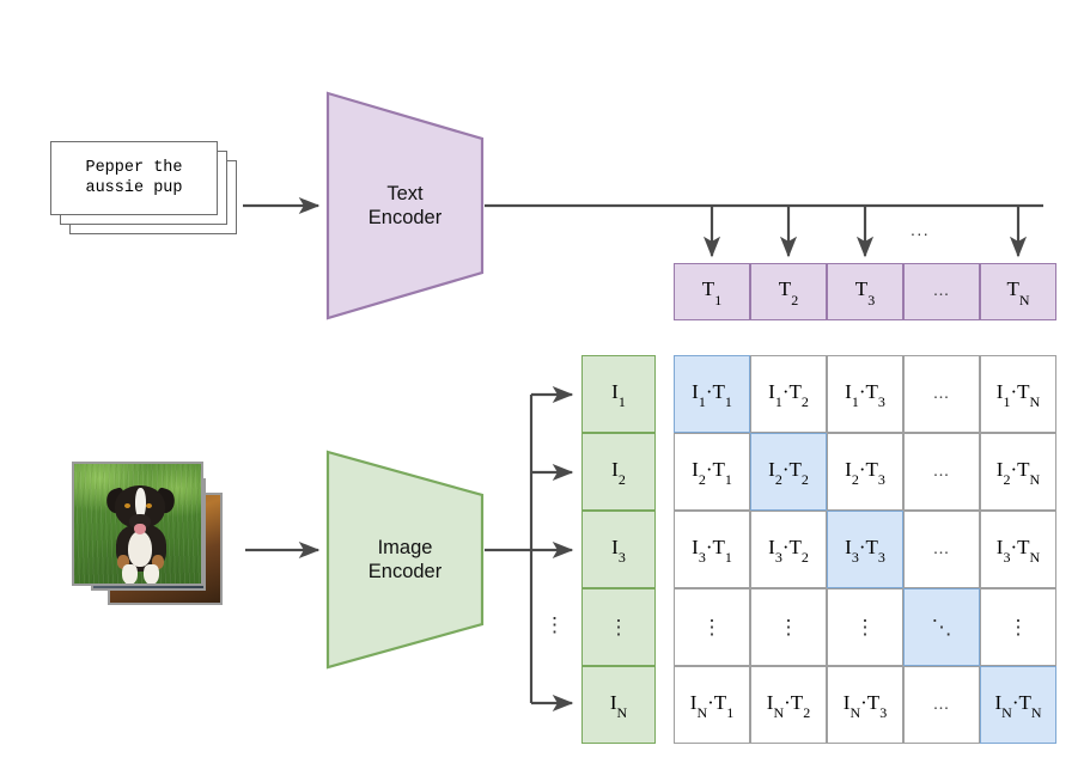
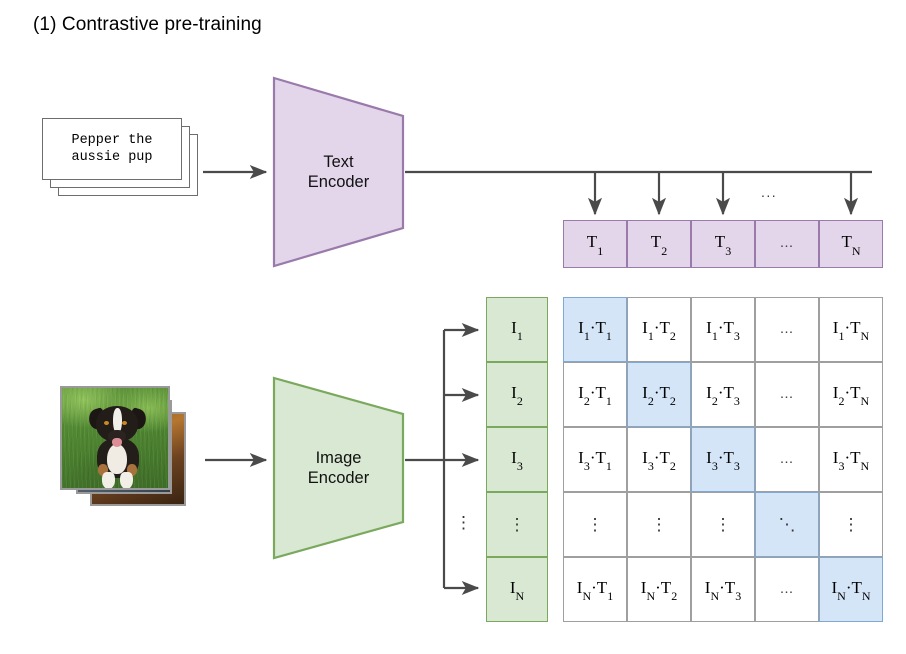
+ (1) Contrastive pre-training
  Pepper the
  aussie pup
  Text
  Encoder
  Image
  Encoder
  ...
  ⋮
  T1
  T2
  T3
  ...
  TN
  I1
  I2
  I3
  ⋮
  IN
  I1·T1
  I1·T2
  I1·T3
  ...
  I1·TN
  I2·T1
  I2·T2
  I2·T3
  ...
  I2·TN
  I3·T1
  I3·T2
  I3·T3
  ...
  I3·TN
  ⋮
  ⋮
  ⋮
  ⋱
  ⋮
  IN·T1
  IN·T2
  IN·T3
  ...
  IN·TN
